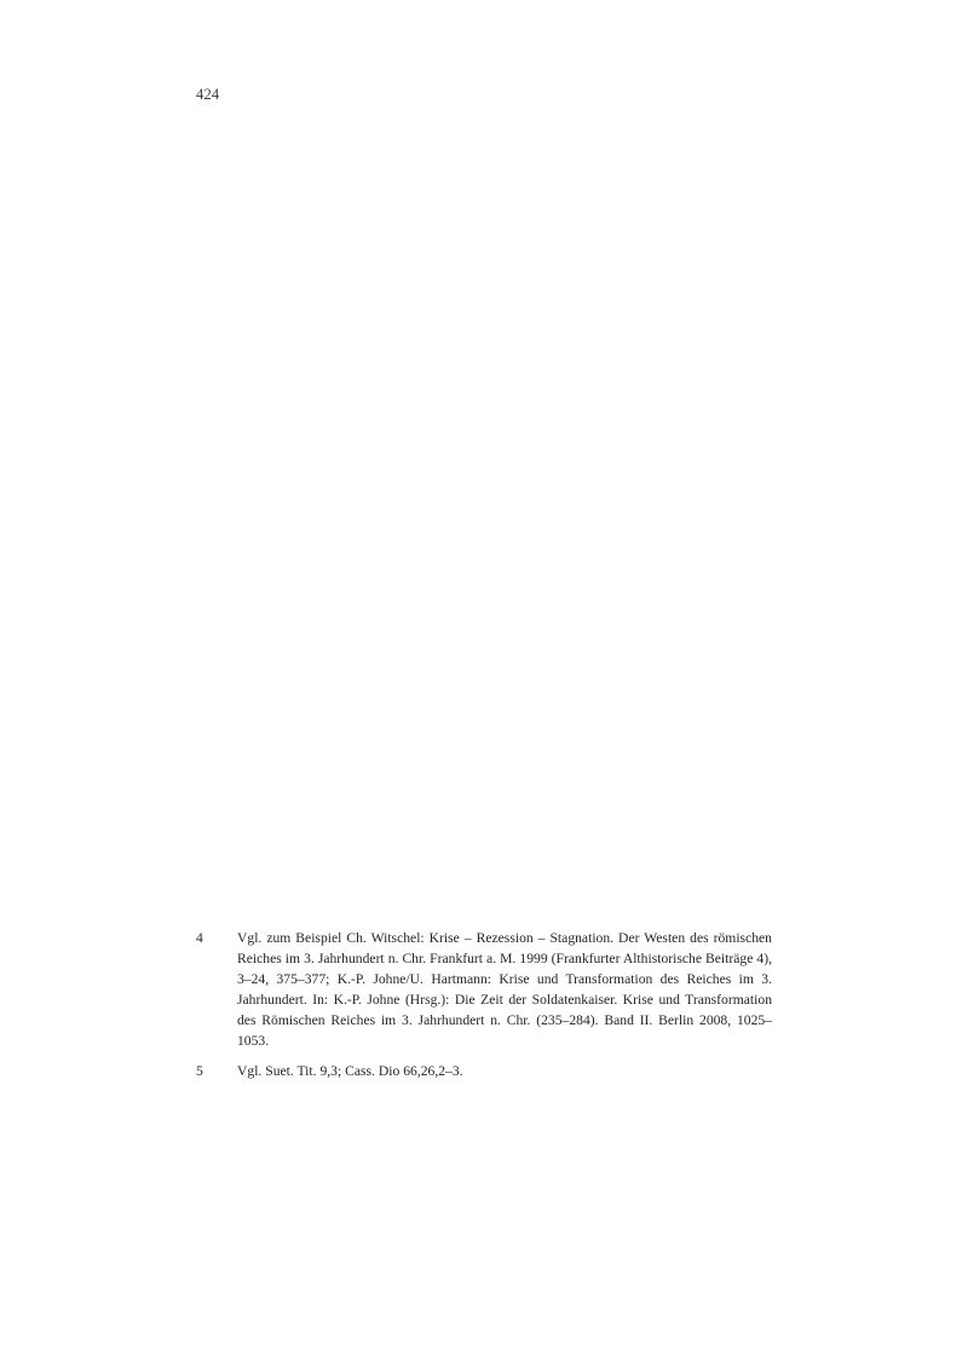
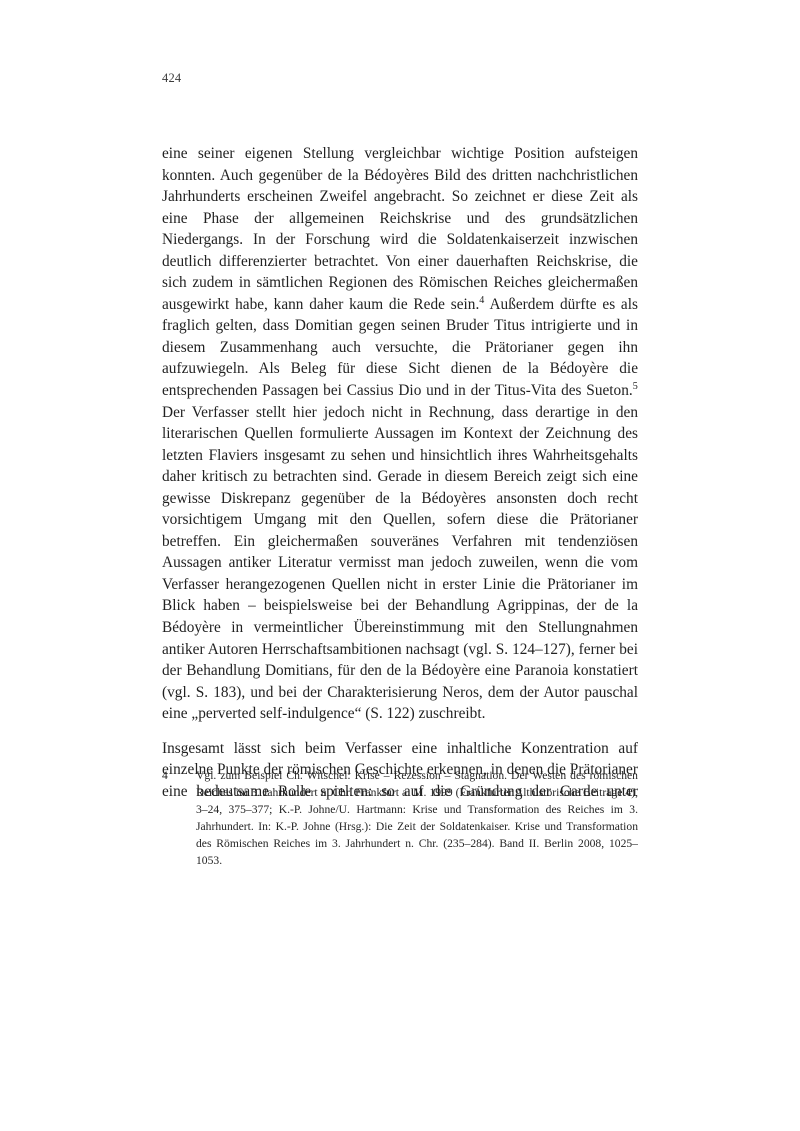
  424
+ eine seiner eigenen Stellung vergleichbar wichtige Position aufsteigen konnten. Auch gegenüber de la Bédoyères Bild des dritten nachchristlichen Jahrhunderts erscheinen Zweifel angebracht. So zeichnet er diese Zeit als eine Phase der allgemeinen Reichskrise und des grundsätzlichen Niedergangs. In der Forschung wird die Soldatenkaiserzeit inzwischen deutlich differenzierter betrachtet. Von einer dauerhaften Reichskrise, die sich zudem in sämtlichen Regionen des Römischen Reiches gleichermaßen ausgewirkt habe, kann daher kaum die Rede sein.4 Außerdem dürfte es als fraglich gelten, dass Domitian gegen seinen Bruder Titus intrigierte und in diesem Zusammenhang auch versuchte, die Prätorianer gegen ihn aufzuwiegeln. Als Beleg für diese Sicht dienen de la Bédoyère die entsprechenden Passagen bei Cassius Dio und in der Titus-Vita des Sueton.5 Der Verfasser stellt hier jedoch nicht in Rechnung, dass derartige in den literarischen Quellen formulierte Aussagen im Kontext der Zeichnung des letzten Flaviers insgesamt zu sehen und hinsichtlich ihres Wahrheitsgehalts daher kritisch zu betrachten sind. Gerade in diesem Bereich zeigt sich eine gewisse Diskrepanz gegenüber de la Bédoyères ansonsten doch recht vorsichtigem Umgang mit den Quellen, sofern diese die Prätorianer betreffen. Ein gleichermaßen souveränes Verfahren mit tendenziösen Aussagen antiker Literatur vermisst man jedoch zuweilen, wenn die vom Verfasser herangezogenen Quellen nicht in erster Linie die Prätorianer im Blick haben – beispielsweise bei der Behandlung Agrippinas, der de la Bédoyère in vermeintlicher Übereinstimmung mit den Stellungnahmen antiker Autoren Herrschaftsambitionen nachsagt (vgl. S. 124–127), ferner bei der Behandlung Domitians, für den de la Bédoyère eine Paranoia konstatiert (vgl. S. 183), und bei der Charakterisierung Neros, dem der Autor pauschal eine „perverted self-indulgence“ (S. 122) zuschreibt.
+ Insgesamt lässt sich beim Verfasser eine inhaltliche Konzentration auf einzelne Punkte der römischen Geschichte erkennen, in denen die Prätorianer eine bedeutsame Rolle spielten: so auf die Gründung der Garde unter
  4
  Vgl. zum Beispiel Ch. Witschel: Krise – Rezession – Stagnation. Der Westen des römischen Reiches im 3. Jahrhundert n. Chr. Frankfurt a. M. 1999 (Frankfurter Althistorische Beiträge 4), 3–24, 375–377; K.-P. Johne/U. Hartmann: Krise und Transformation des Reiches im 3. Jahrhundert. In: K.-P. Johne (Hrsg.): Die Zeit der Soldatenkaiser. Krise und Transformation des Römischen Reiches im 3. Jahrhundert n. Chr. (235–284). Band II. Berlin 2008, 1025–1053.
- 5
- Vgl. Suet. Tit. 9,3; Cass. Dio 66,26,2–3.
